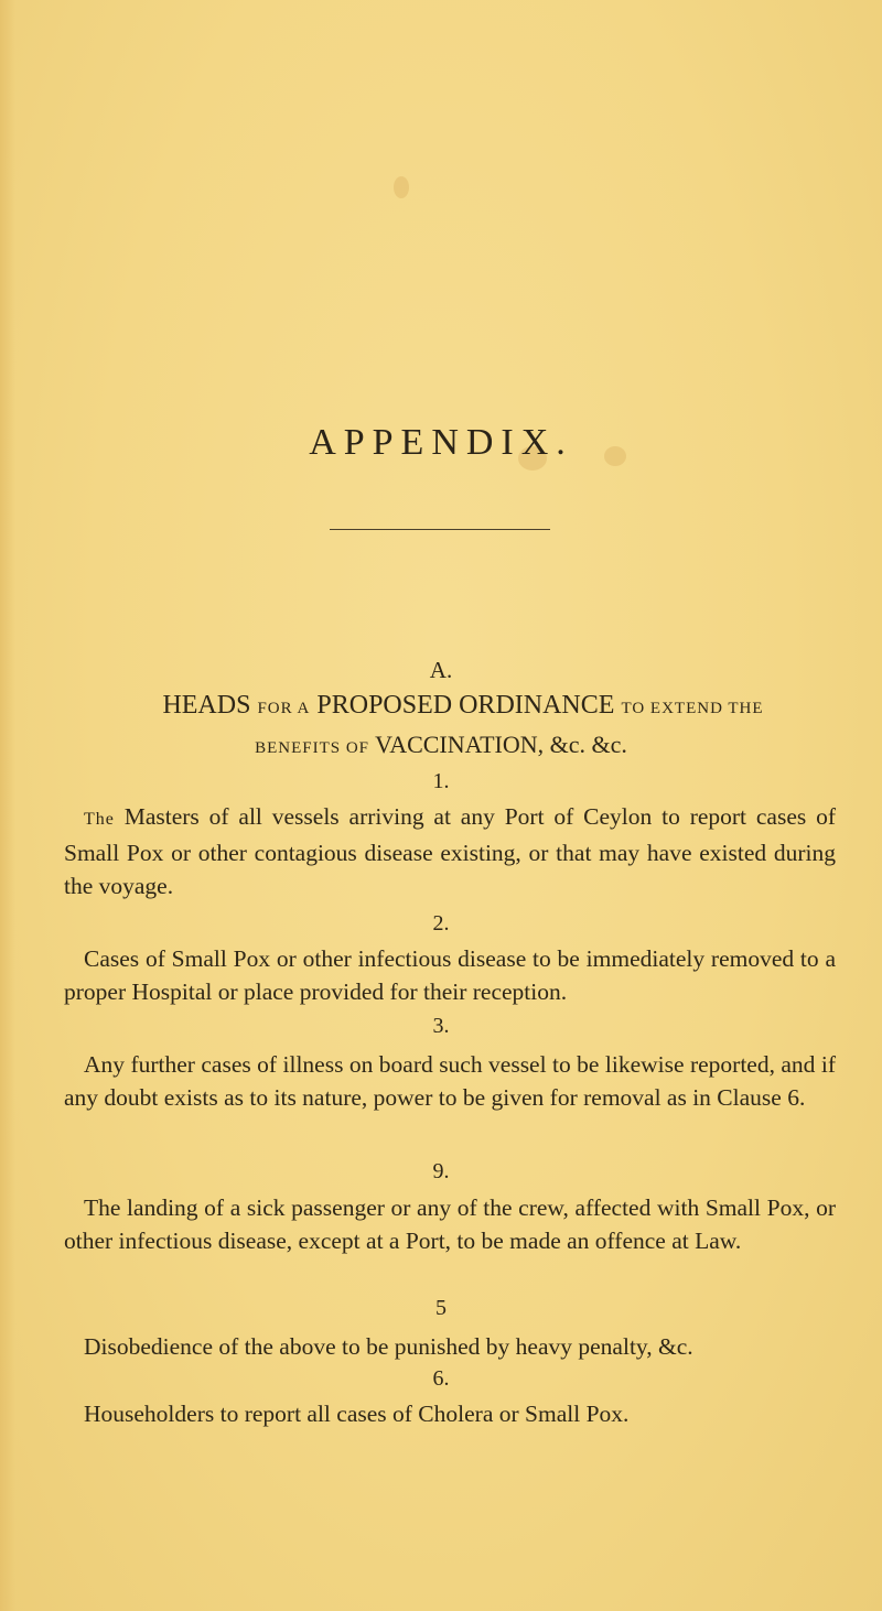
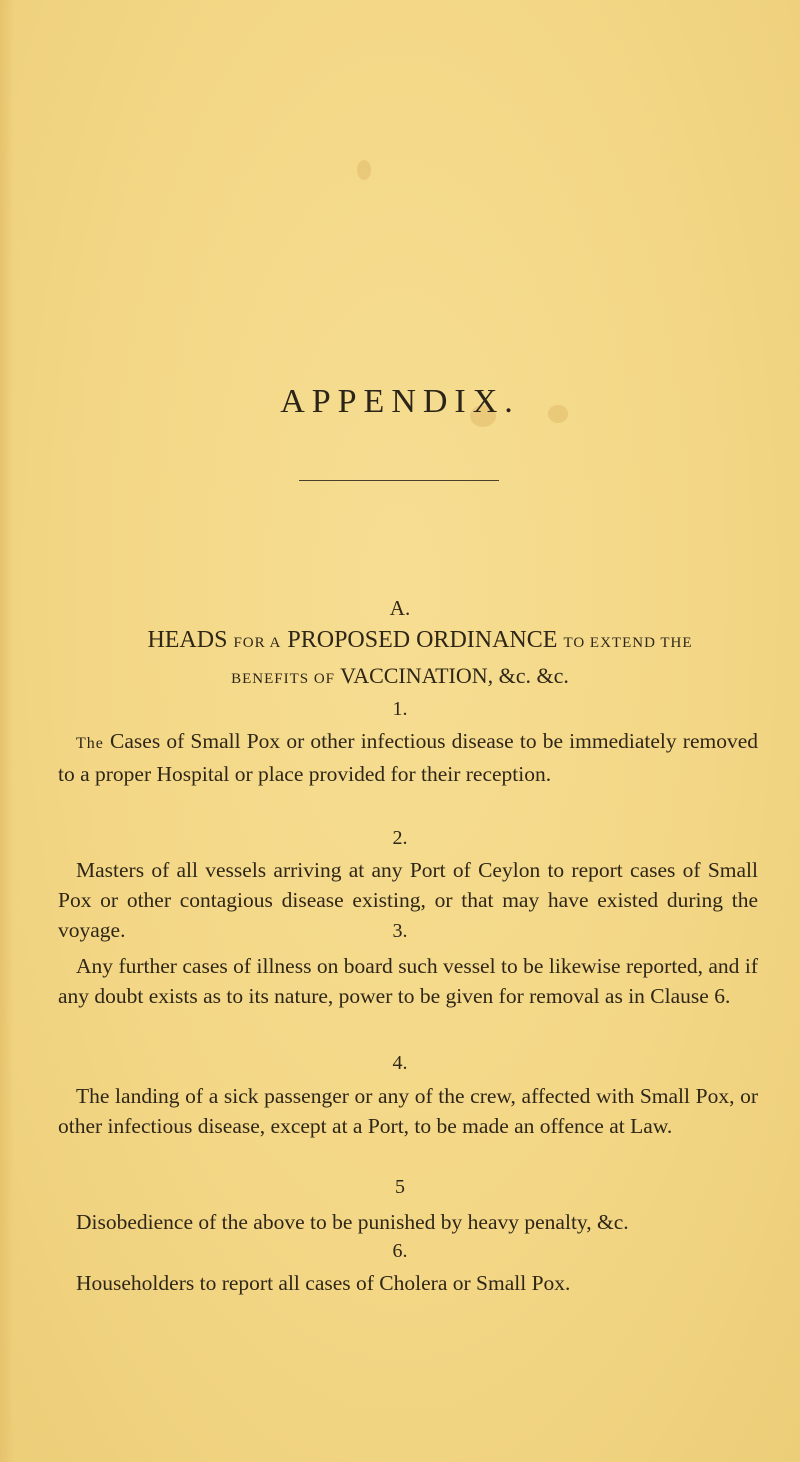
  APPENDIX.
  A.
  HEADS FOR A PROPOSED ORDINANCE TO EXTEND THE
  BENEFITS OF VACCINATION, &c. &c.
  1.
- The Masters of all vessels arriving at any Port of Ceylon to report cases of Small Pox or other contagious disease existing, or that may have existed during the voyage.
+ The Cases of Small Pox or other infectious disease to be immediately removed to a proper Hospital or place provided for their reception.
  2.
- Cases of Small Pox or other infectious disease to be immediately removed to a proper Hospital or place provided for their reception.
+ Masters of all vessels arriving at any Port of Ceylon to report cases of Small Pox or other contagious disease existing, or that may have existed during the voyage.
  3.
  Any further cases of illness on board such vessel to be likewise reported, and if any doubt exists as to its nature, power to be given for removal as in Clause 6.
- 9.
+ 4.
  The landing of a sick passenger or any of the crew, affected with Small Pox, or other infectious disease, except at a Port, to be made an offence at Law.
  5
  Disobedience of the above to be punished by heavy penalty, &c.
  6.
  Householders to report all cases of Cholera or Small Pox.
